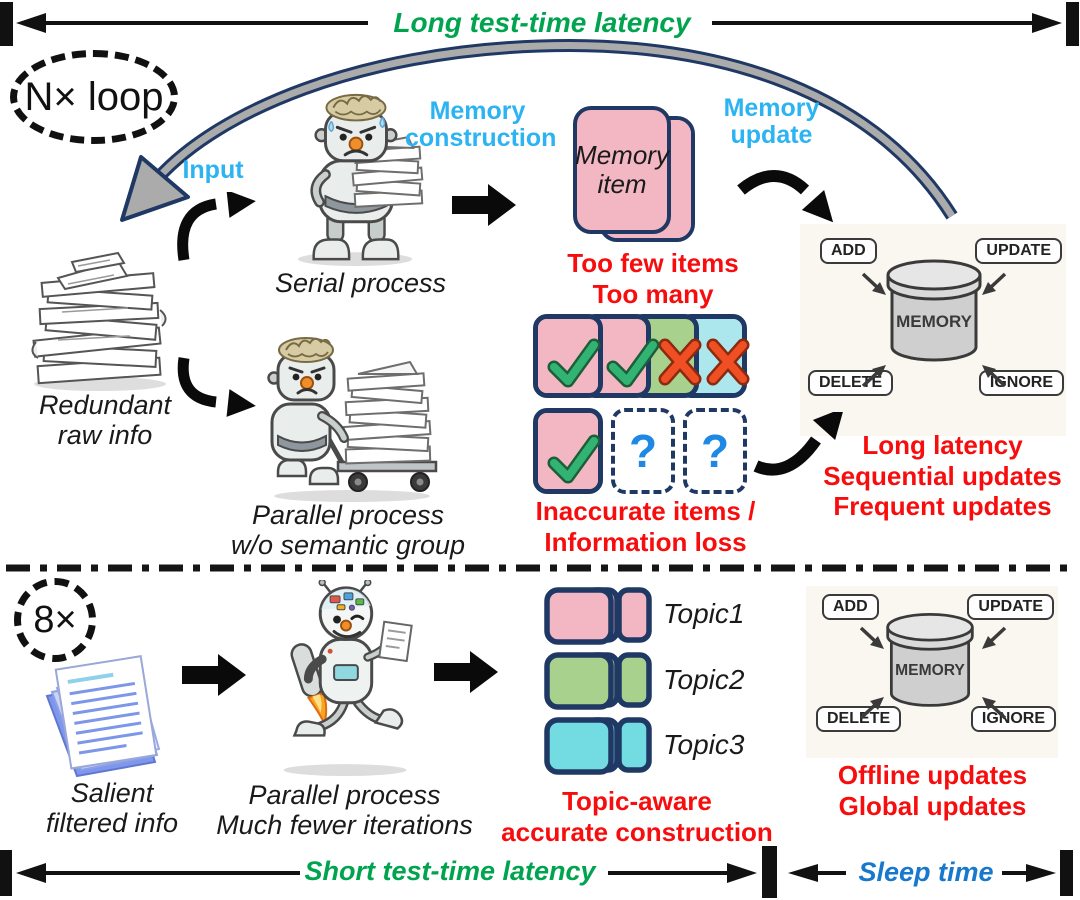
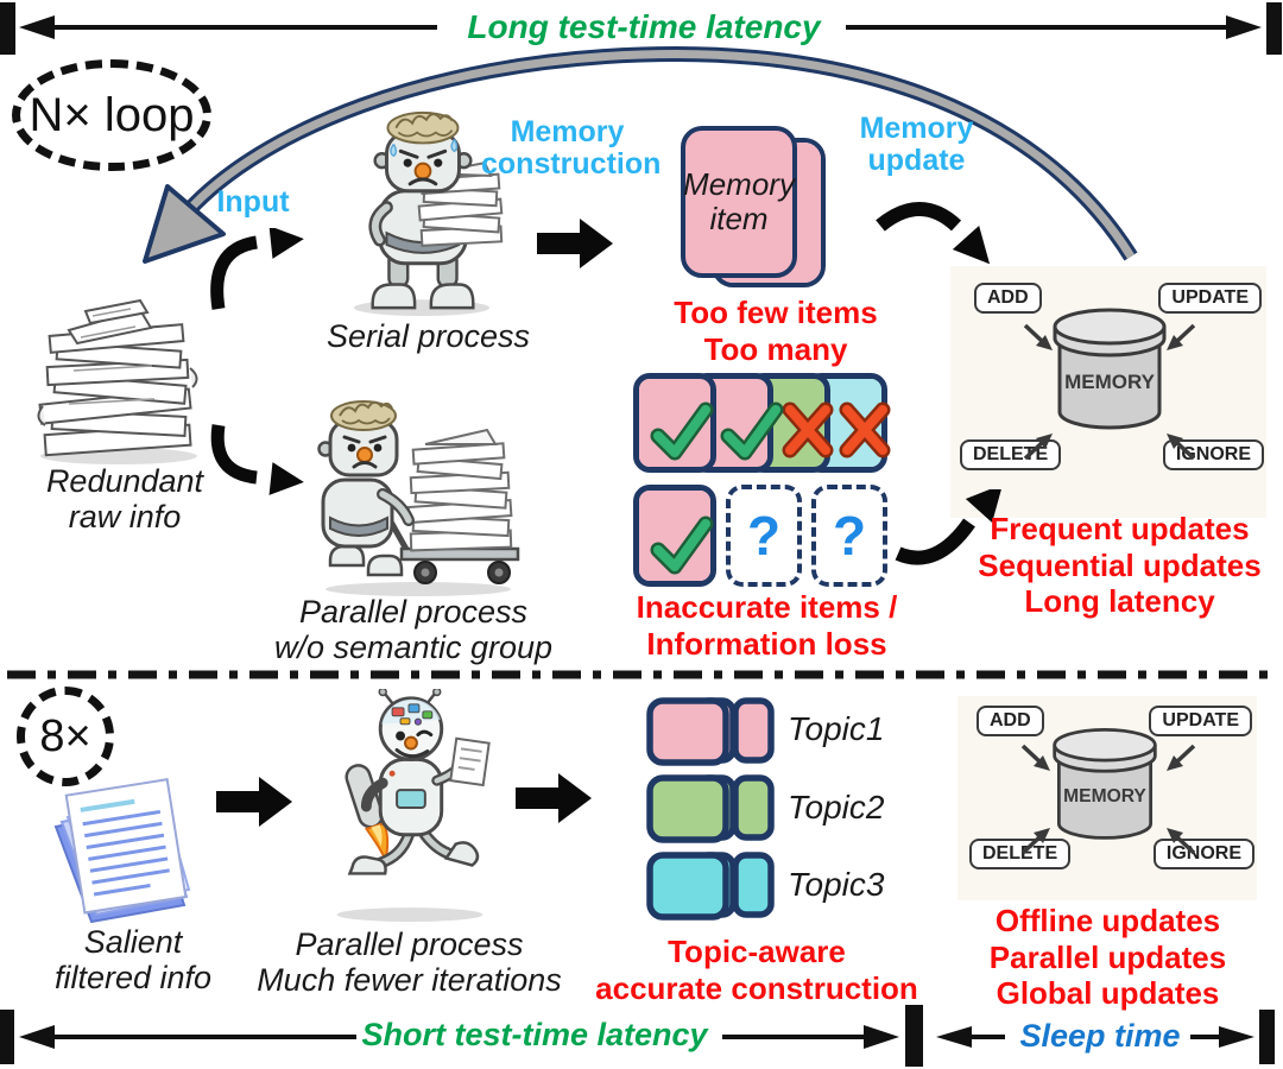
  Long test-time latency
  N× loop
  Redundant
  raw info
  Input
  Serial process
  Parallel process
  w/o semantic group
  Memory
  construction
  Memory
  item
  Memory
  update
  Too few items
  ADD
  UPDATE
  DELEE
  INORE
  MEMORY
  ?
  ?
  Inaccurate items /
  Information loss
- Long latency
+ Frequent updates
  Sequential updates
- Frequent updates
+ Long latency
  8×
  Salient
  filtered info
  Parallel process
  Much fewer iterations
  Topic1
  Topic2
  Topic3
  Topic-aware
  accurate construction
  ADD
  UPDATE
  DELETE
  IGNORE
  MEMORY
  Offline updates
+ Parallel updates
  Global updates
  Short test-time latency
  Sleep time
